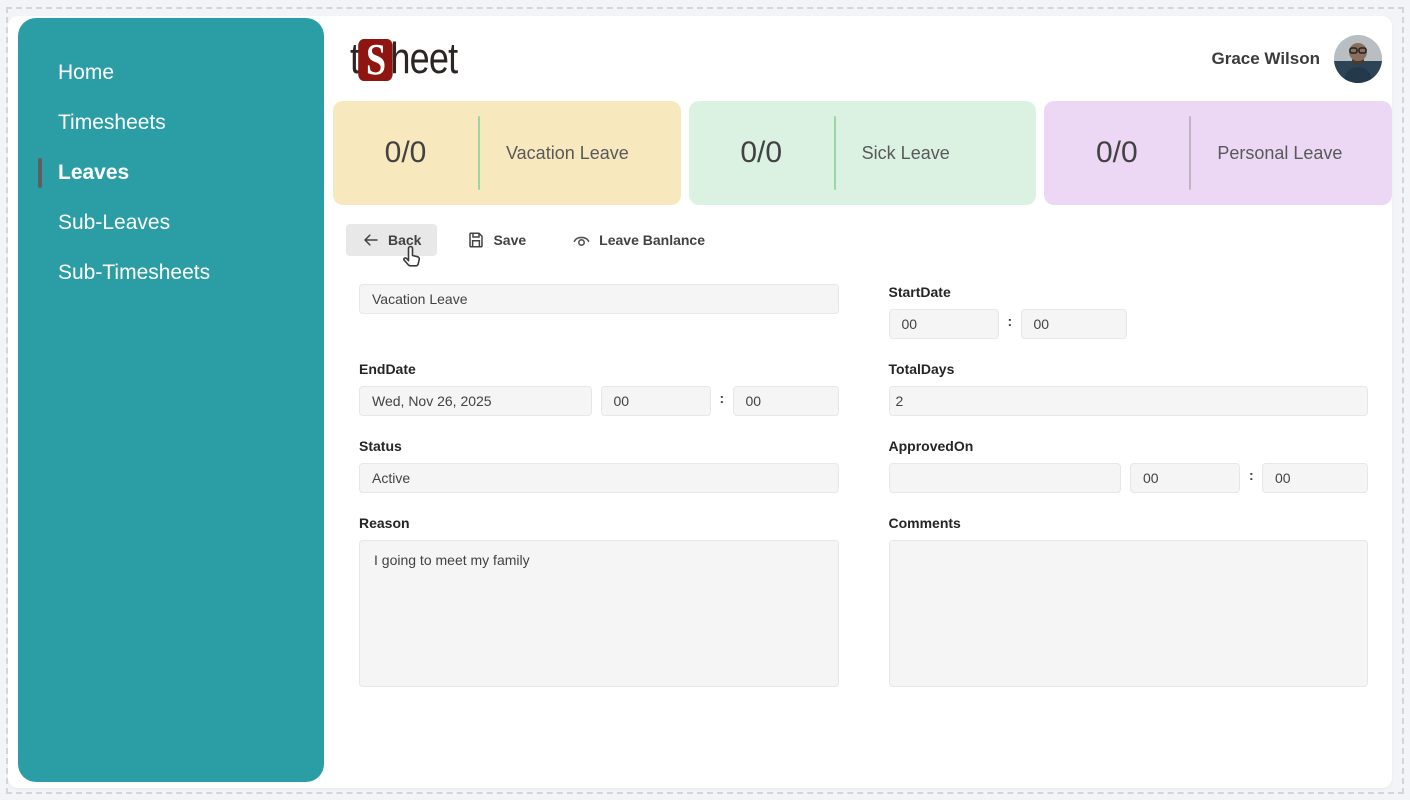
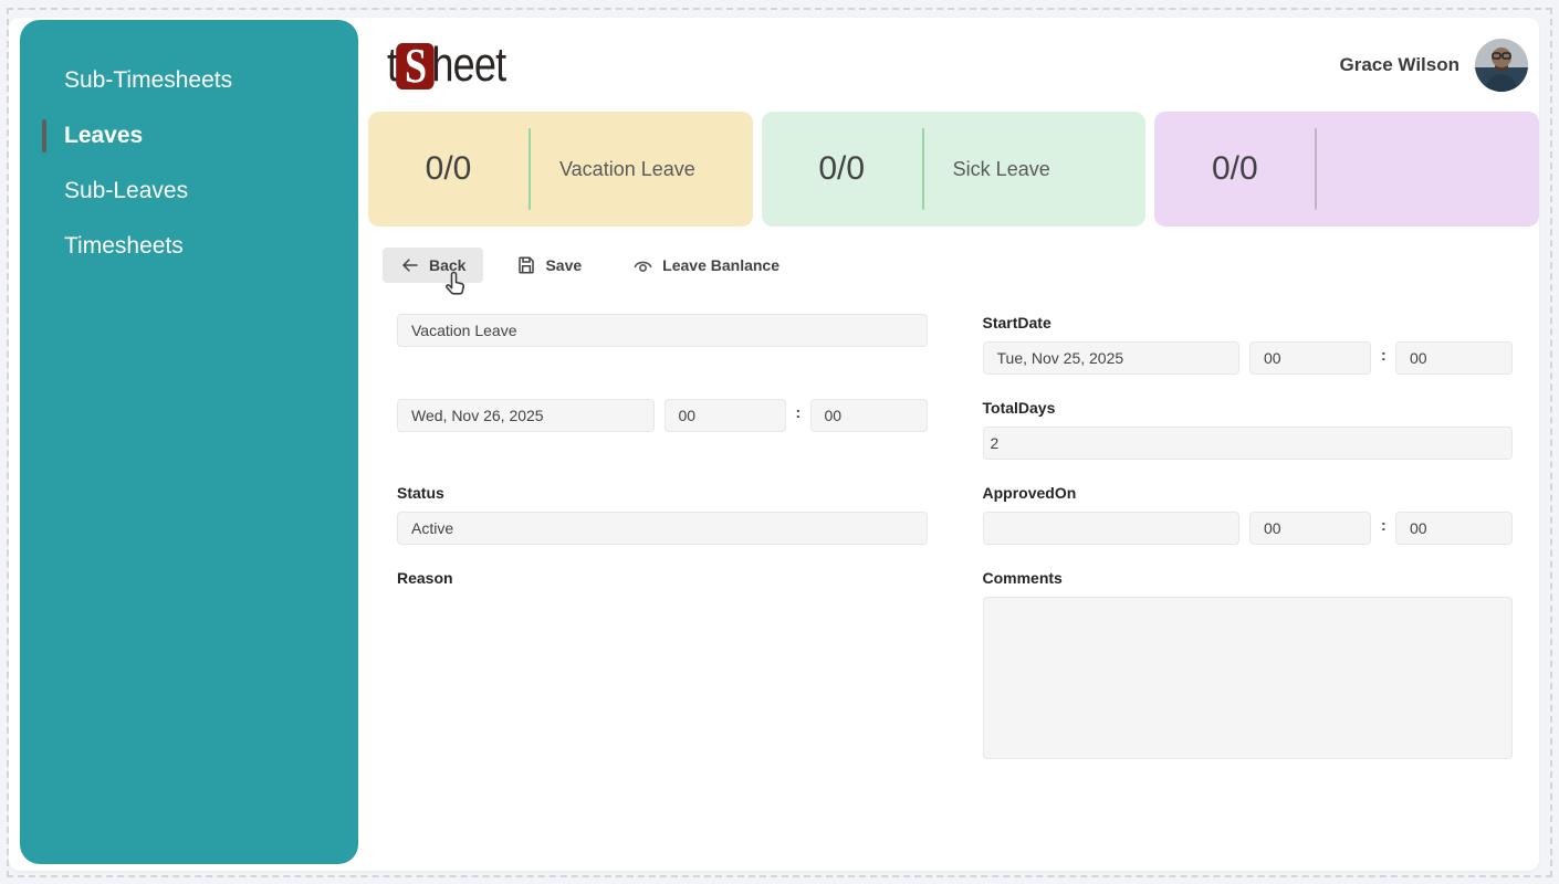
- Home
- Timesheets
+ Sub-Timesheets
  Leaves
  Sub-Leaves
- Sub-Timesheets
+ Timesheets
  t
  S
  heet
  Grace Wilson
  0/0
  Vacation Leave
  0/0
  Sick Leave
  0/0
- Personal Leave
  Back
  Save
  Leave Banlance
  Vacation Leave
  StartDate
+ Tue, Nov 25, 2025
  00
  :
  00
- EndDate
  Wed, Nov 26, 2025
  00
  :
  00
  TotalDays
  2
  Status
  Active
  ApprovedOn
  00
  :
  00
  Reason
- I going to meet my family
  Comments
